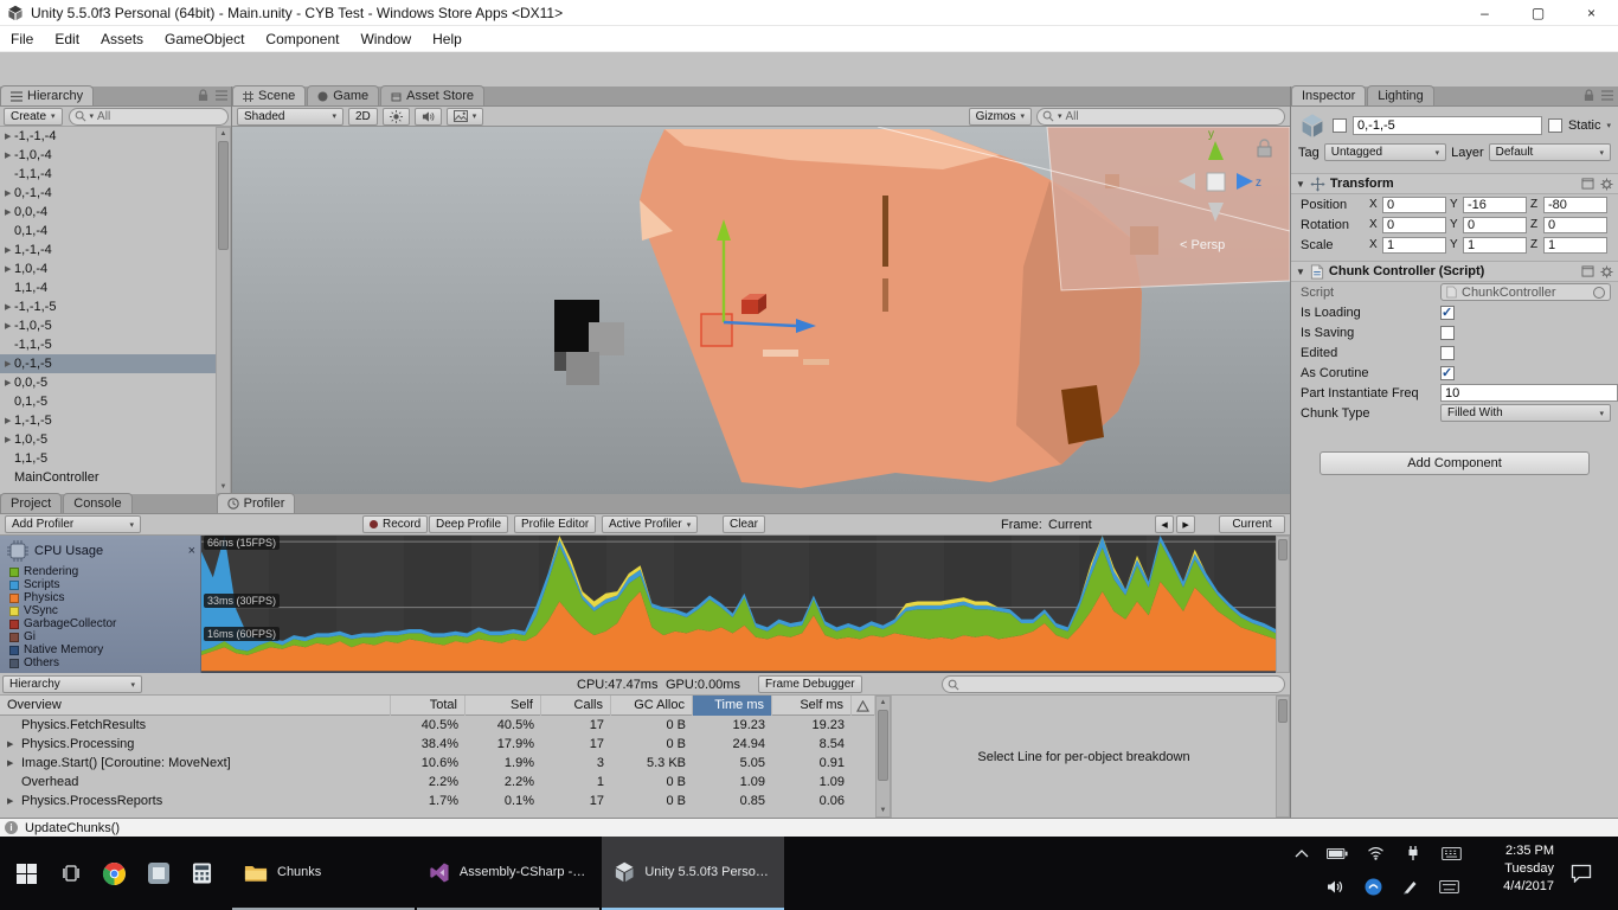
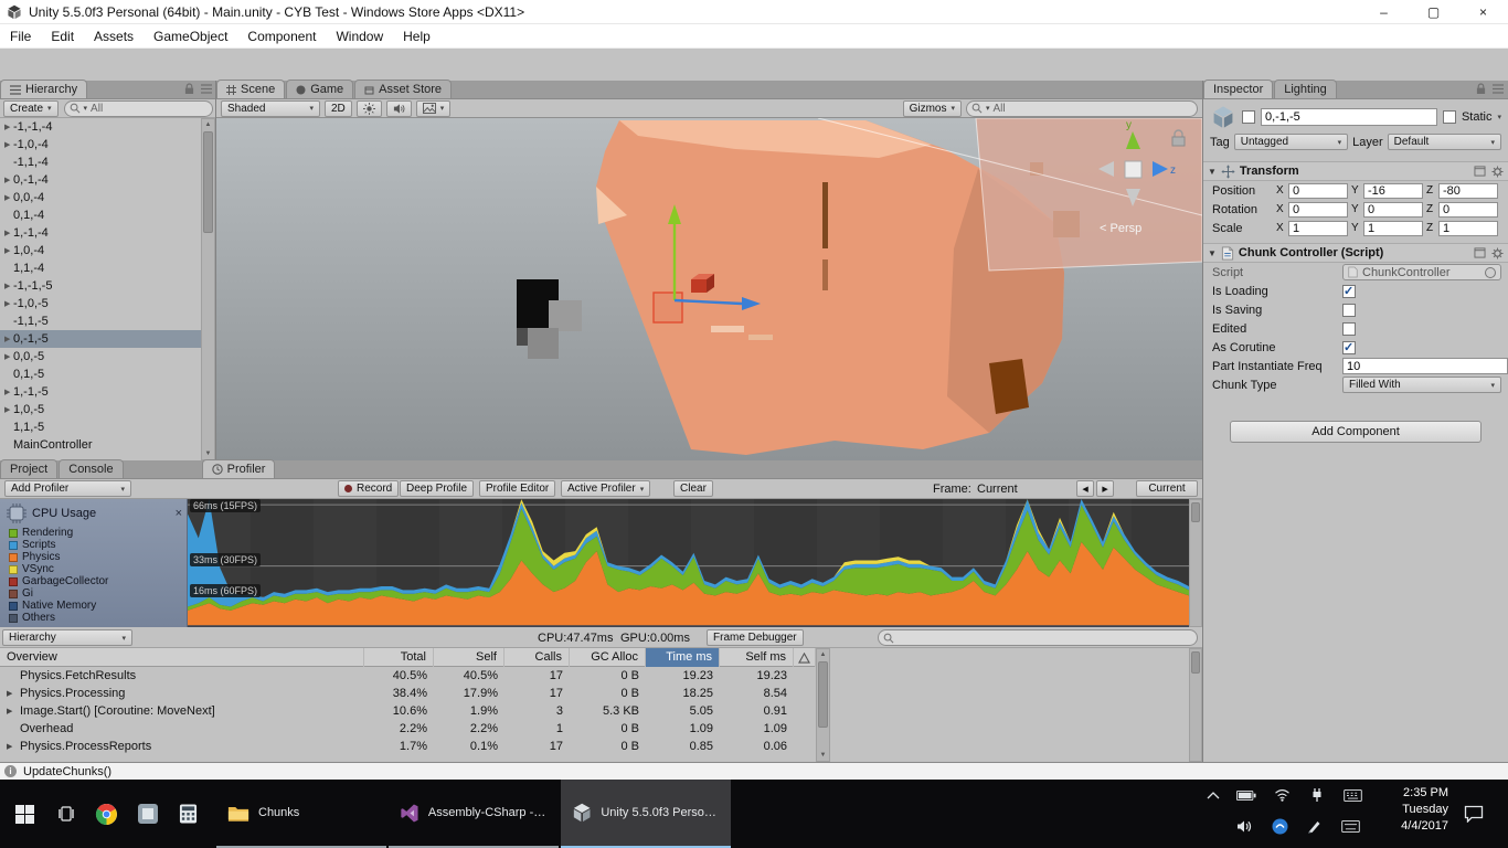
  Unity 5.5.0f3 Personal (64bit) - Main.unity - CYB Test - Windows Store Apps <DX11>
  –
  ▢
  ×
  File
  Edit
  Assets
  GameObject
  Component
  Window
  Help
  Hierarchy
  Create
  All
  -1,-1,-4
  -1,0,-4
  -1,1,-4
  0,-1,-4
  0,0,-4
  0,1,-4
  1,-1,-4
  1,0,-4
  1,1,-4
  -1,-1,-5
  -1,0,-5
  -1,1,-5
  0,-1,-5
  0,0,-5
  0,1,-5
  1,-1,-5
  1,0,-5
  1,1,-5
  MainController
  Scene
  Game
  Asset Store
  Shaded
  2D
  Gizmos
  All
  y
  z
  < Persp
  Inspector
  Lighting
  0,-1,-5
  Static
  Tag
  Untagged
  Layer
  Default
  ▼
  Transform
  Position
  X
  0
  Y
  -16
  Z
  -80
  Rotation
  X
  0
  Y
  0
  Z
  0
  Scale
  X
  1
  Y
  1
  Z
  1
  ▼
  Chunk Controller (Script)
  Script
  ChunkController
  Is Loading
  Is Saving
  Edited
  As Corutine
  Part Instantiate Freq
  10
  Chunk Type
  Filled With
  Add Component
  Project
  Console
  Profiler
  Add Profiler
  Record
  Deep Profile
  Profile Editor
  Active Profiler
  Clear
  Frame:
  Current
  Current
  CPU Usage
  ×
  Rendering
  Scripts
  Physics
  VSync
  GarbageCollector
  Gi
  Native Memory
  Others
  66ms (15FPS)
  33ms (30FPS)
  16ms (60FPS)
  Hierarchy
  CPU:47.47ms
  GPU:0.00ms
  Frame Debugger
  Overview
  Total
  Self
  Calls
  GC Alloc
  Time ms
  Self ms
  Physics.FetchResults
  40.5%
  40.5%
  17
  0 B
  19.23
  19.23
  Physics.Processing
  38.4%
  17.9%
  17
  0 B
- 24.94
+ 18.25
  8.54
  Image.Start() [Coroutine: MoveNext]
  10.6%
  1.9%
  3
  5.3 KB
  5.05
  0.91
  Overhead
  2.2%
  2.2%
  1
  0 B
  1.09
  1.09
  Physics.ProcessReports
  1.7%
  0.1%
  17
  0 B
  0.85
  0.06
- Select Line for per-object breakdown
  i
  UpdateChunks()
  Chunks
  Assembly-CSharp - S.
  Unity 5.5.0f3 Personal
  2:35 PM
  Tuesday
  4/4/2017
